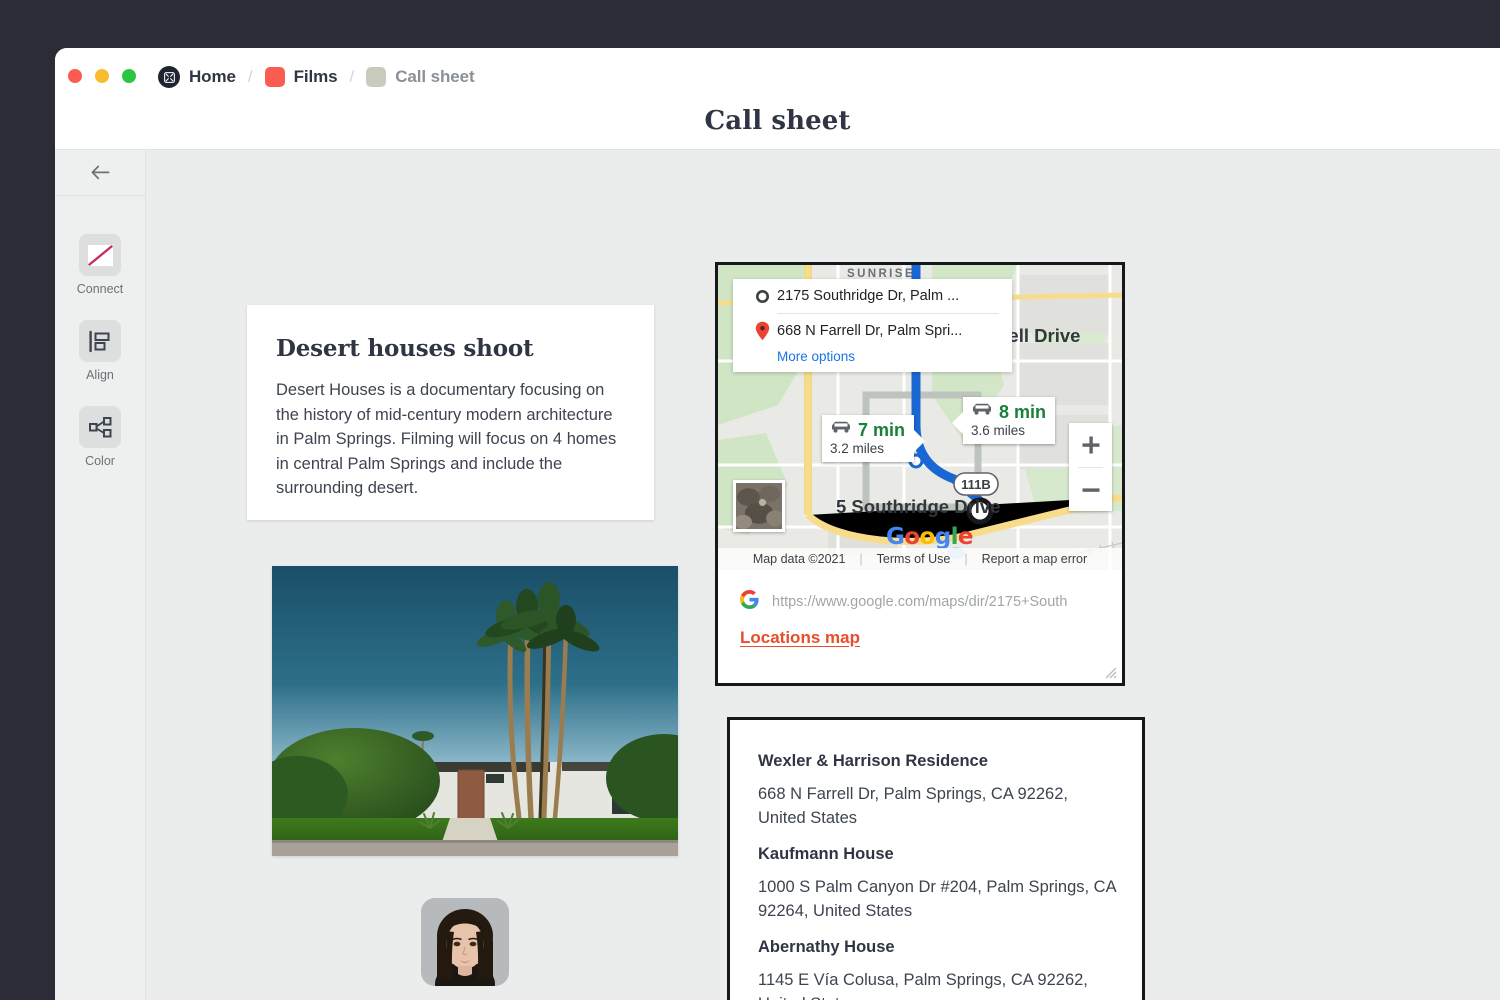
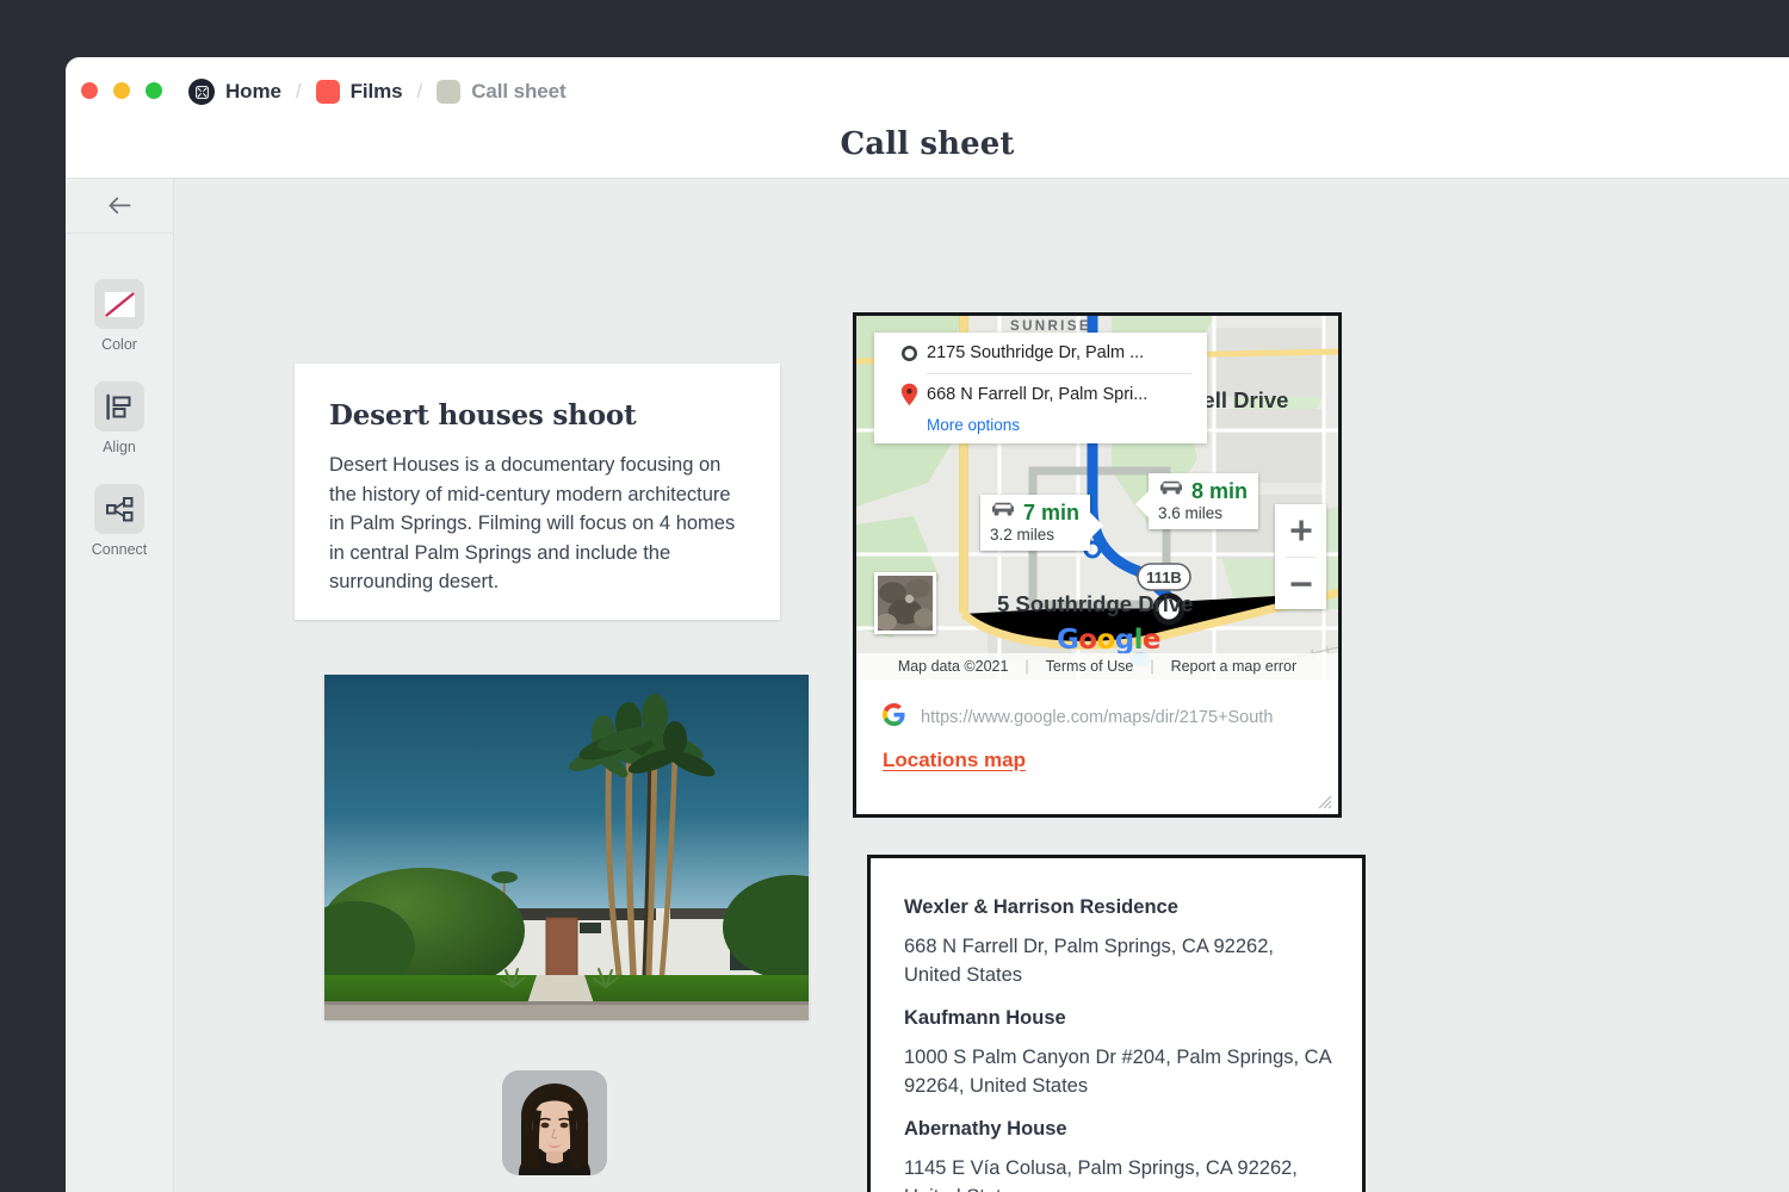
  Home
  /
  Films
  /
  Call sheet
  Call sheet
- Connect
+ Color
  Align
- Color
+ Connect
  Desert houses shoot
  Desert Houses is a documentary focusing on the history of mid-century modern architecture in Palm Springs. Filming will focus on 4 homes in central Palm Springs and include the surrounding desert.
  111B
  SUNRISE
  5 Southridge Drive
  2175 Southridge Dr, Palm ...
  668 N Farrell Dr, Palm Spri...
  More options
  7 min
  3.2 miles
  8 min
  3.6 miles
  Google
  Map data ©2021
  |
  Terms of Use
  |
  Report a map error
  https://www.google.com/maps/dir/2175+South
  Locations map
  Wexler & Harrison Residence
  668 N Farrell Dr, Palm Springs, CA 92262, United States
  Kaufmann House
  1000 S Palm Canyon Dr #204, Palm Springs, CA 92264, United States
  Abernathy House
  1145 E Vía Colusa, Palm Springs, CA 92262,
